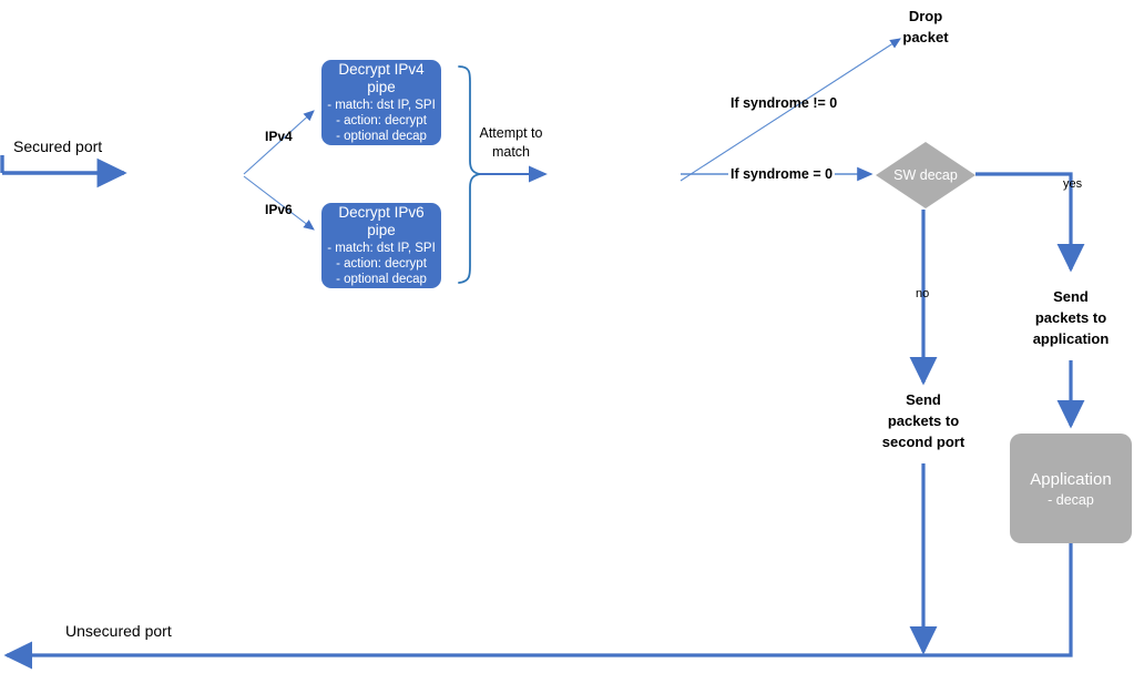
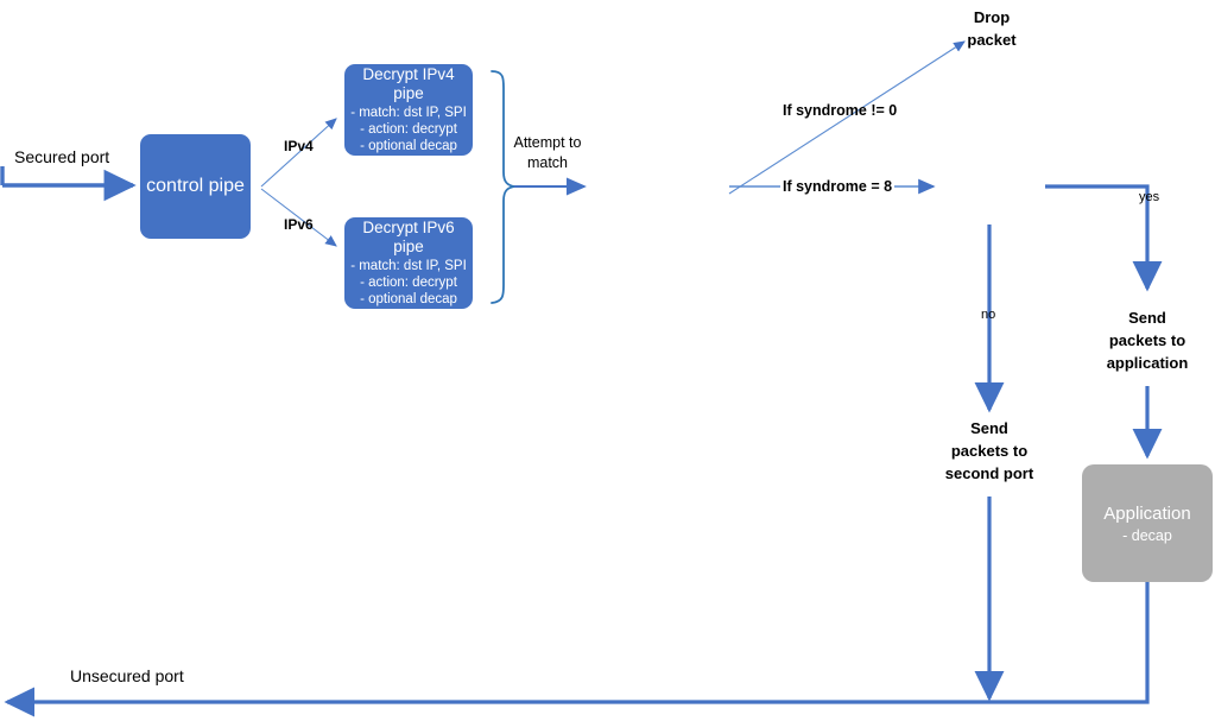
+ control pipe
  Decrypt IPv4 pipe
  - match: dst IP, SPI
  - action: decrypt
  - optional decap
  Decrypt IPv6 pipe
  - match: dst IP, SPI
  - action: decrypt
  - optional decap
- SW decap
  Application
  - decap
  Secured port
  Unsecured port
  IPv4
  IPv6
  Attempt to
  match
  If syndrome != 0
- If syndrome = 0
+ If syndrome = 8
  yes
  no
  Drop
  packet
  Send
  packets to
  second port
  Send
  packets to
  application
